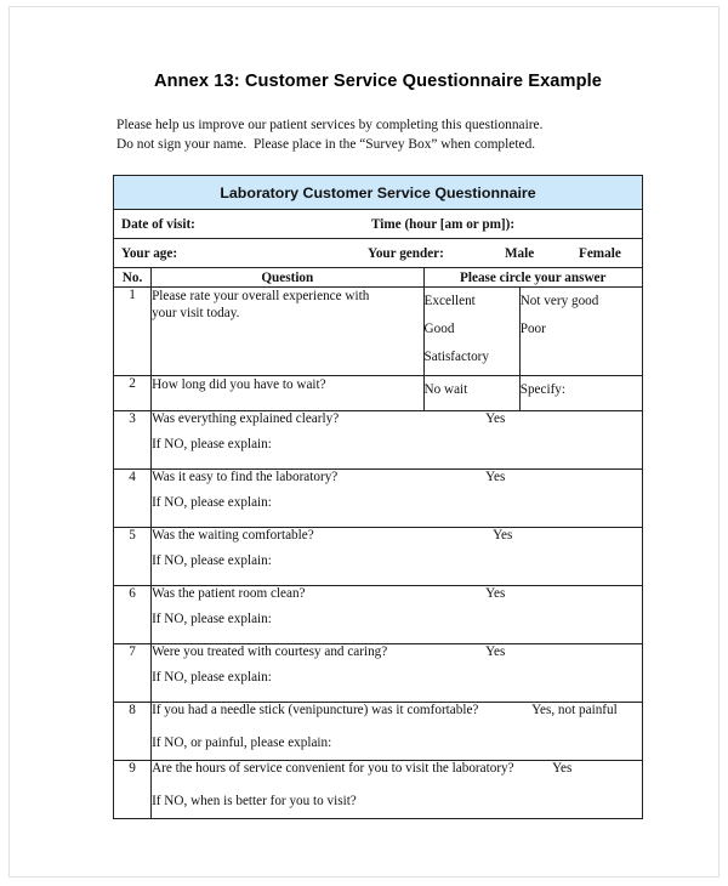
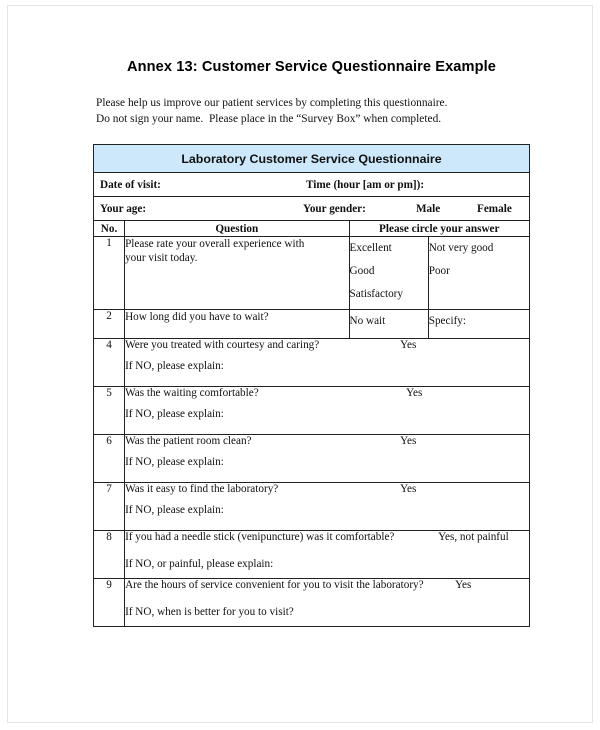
  Annex 13: Customer Service Questionnaire Example
  Please help us improve our patient services by completing this questionnaire.
  Do not sign your name. Please place in the “Survey Box” when completed.
  Laboratory Customer Service Questionnaire
  Date of visit: Time (hour [am or pm]):
  Your age: Your gender: Male Female
  No.	Question	Please circle your answer
  1	Please rate your overall experience with your visit today.	Excellent Good Satisfactory	Not very good Poor
  2	How long did you have to wait?	No wait	Specify:
- 3	Was everything explained clearly? Yes If NO, please explain:
- 4	Was it easy to find the laboratory? Yes If NO, please explain:
+ 4	Were you treated with courtesy and caring? Yes If NO, please explain:
  5	Was the waiting comfortable? Yes If NO, please explain:
  6	Was the patient room clean? Yes If NO, please explain:
- 7	Were you treated with courtesy and caring? Yes If NO, please explain:
+ 7	Was it easy to find the laboratory? Yes If NO, please explain:
  8	If you had a needle stick (venipuncture) was it comfortable? Yes, not painful If NO, or painful, please explain:
  9	Are the hours of service convenient for you to visit the laboratory? Yes If NO, when is better for you to visit?
